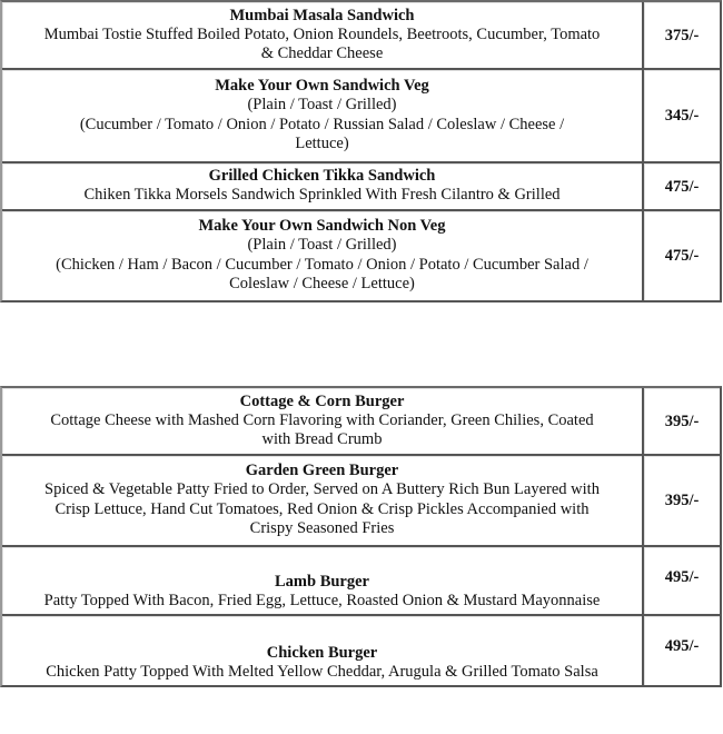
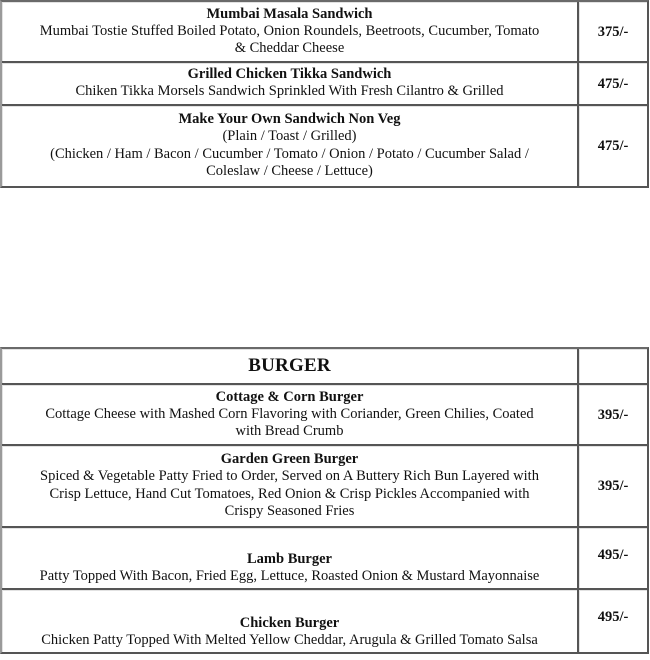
  Mumbai Masala Sandwich Mumbai Tostie Stuffed Boiled Potato, Onion Roundels, Beetroots, Cucumber, Tomato & Cheddar Cheese	375/-
- Make Your Own Sandwich Veg (Plain / Toast / Grilled) (Cucumber / Tomato / Onion / Potato / Russian Salad / Coleslaw / Cheese / Lettuce)	345/-
  Grilled Chicken Tikka Sandwich Chiken Tikka Morsels Sandwich Sprinkled With Fresh Cilantro & Grilled	475/-
  Make Your Own Sandwich Non Veg (Plain / Toast / Grilled) (Chicken / Ham / Bacon / Cucumber / Tomato / Onion / Potato / Cucumber Salad / Coleslaw / Cheese / Lettuce)	475/-
+ BURGER
  Cottage & Corn Burger Cottage Cheese with Mashed Corn Flavoring with Coriander, Green Chilies, Coated with Bread Crumb	395/-
  Garden Green Burger Spiced & Vegetable Patty Fried to Order, Served on A Buttery Rich Bun Layered with Crisp Lettuce, Hand Cut Tomatoes, Red Onion & Crisp Pickles Accompanied with Crispy Seasoned Fries	395/-
  Lamb Burger Patty Topped With Bacon, Fried Egg, Lettuce, Roasted Onion & Mustard Mayonnaise	495/-
  Chicken Burger Chicken Patty Topped With Melted Yellow Cheddar, Arugula & Grilled Tomato Salsa	495/-
